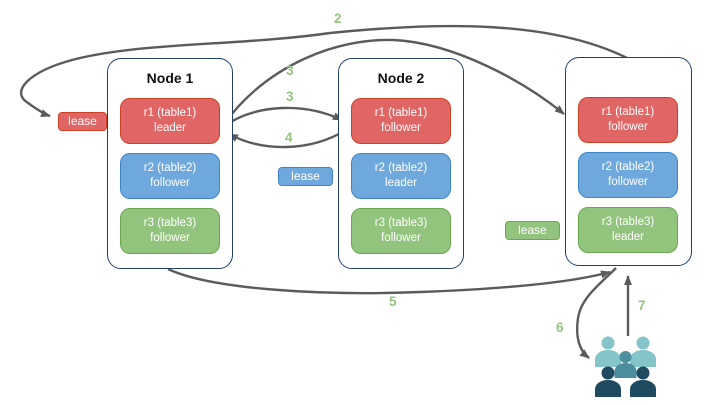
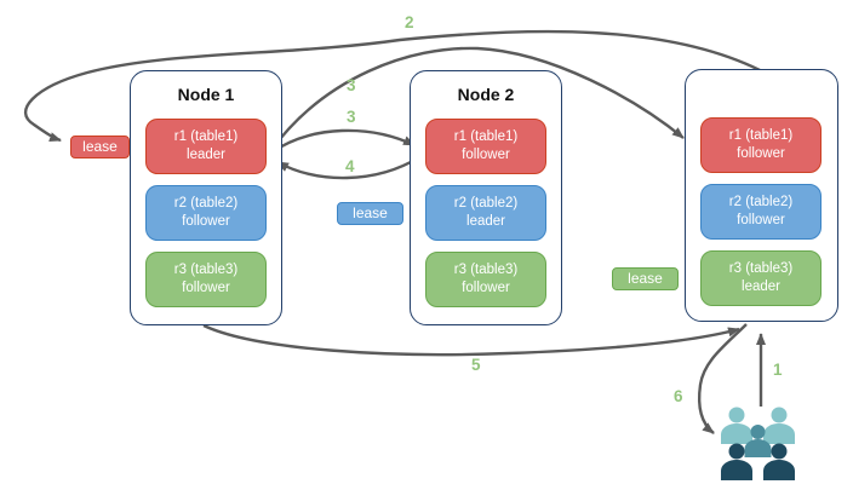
  Node 1
  r1 (table1)
  leader
  r2 (table2)
  follower
  r3 (table3)
  follower
  Node 2
  r1 (table1)
  follower
  r2 (table2)
  leader
  r3 (table3)
  follower
  r1 (table1)
  follower
  r2 (table2)
  follower
  r3 (table3)
  leader
  lease
  lease
  lease
- 7
+ 1
  2
  3
  3
  4
  5
  6
